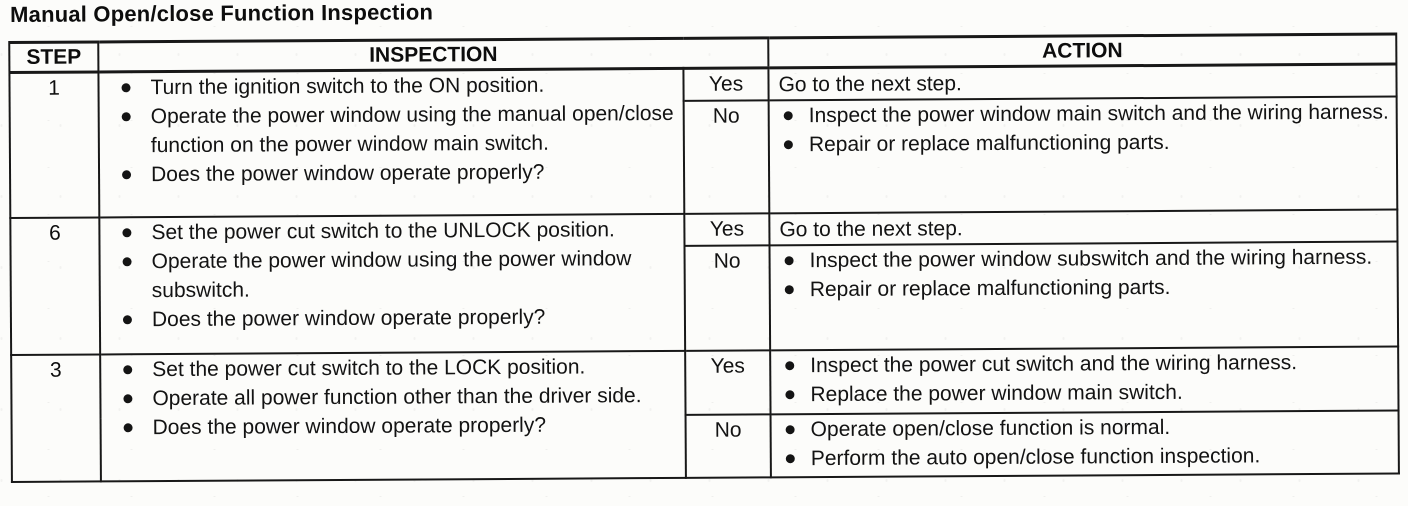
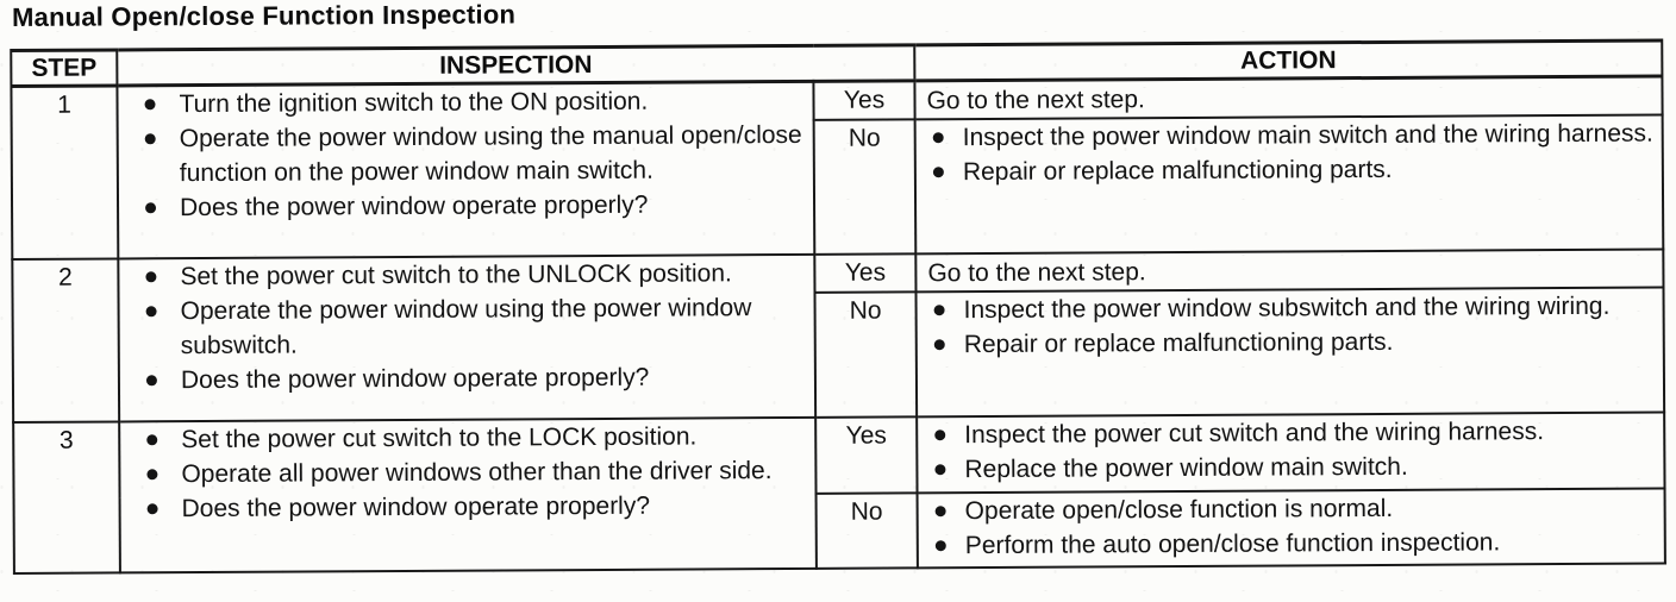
  Manual Open/close Function Inspection
  STEP	INSPECTION	ACTION
  1	Turn the ignition switch to the ON position.Operate the power window using the manual open/close function on the power window main switch.Does the power window operate properly?	Yes	Go to the next step.
  No	Inspect the power window main switch and the wiring harness.Repair or replace malfunctioning parts.
- 6	Set the power cut switch to the UNLOCK position.Operate the power window using the power window subswitch.Does the power window operate properly?	Yes	Go to the next step.
+ 2	Set the power cut switch to the UNLOCK position.Operate the power window using the power window subswitch.Does the power window operate properly?	Yes	Go to the next step.
- No	Inspect the power window subswitch and the wiring harness.Repair or replace malfunctioning parts.
+ No	Inspect the power window subswitch and the wiring wiring.Repair or replace malfunctioning parts.
- 3	Set the power cut switch to the LOCK position.Operate all power function other than the driver side.Does the power window operate properly?	Yes	Inspect the power cut switch and the wiring harness.Replace the power window main switch.
+ 3	Set the power cut switch to the LOCK position.Operate all power windows other than the driver side.Does the power window operate properly?	Yes	Inspect the power cut switch and the wiring harness.Replace the power window main switch.
  No	Operate open/close function is normal.Perform the auto open/close function inspection.
